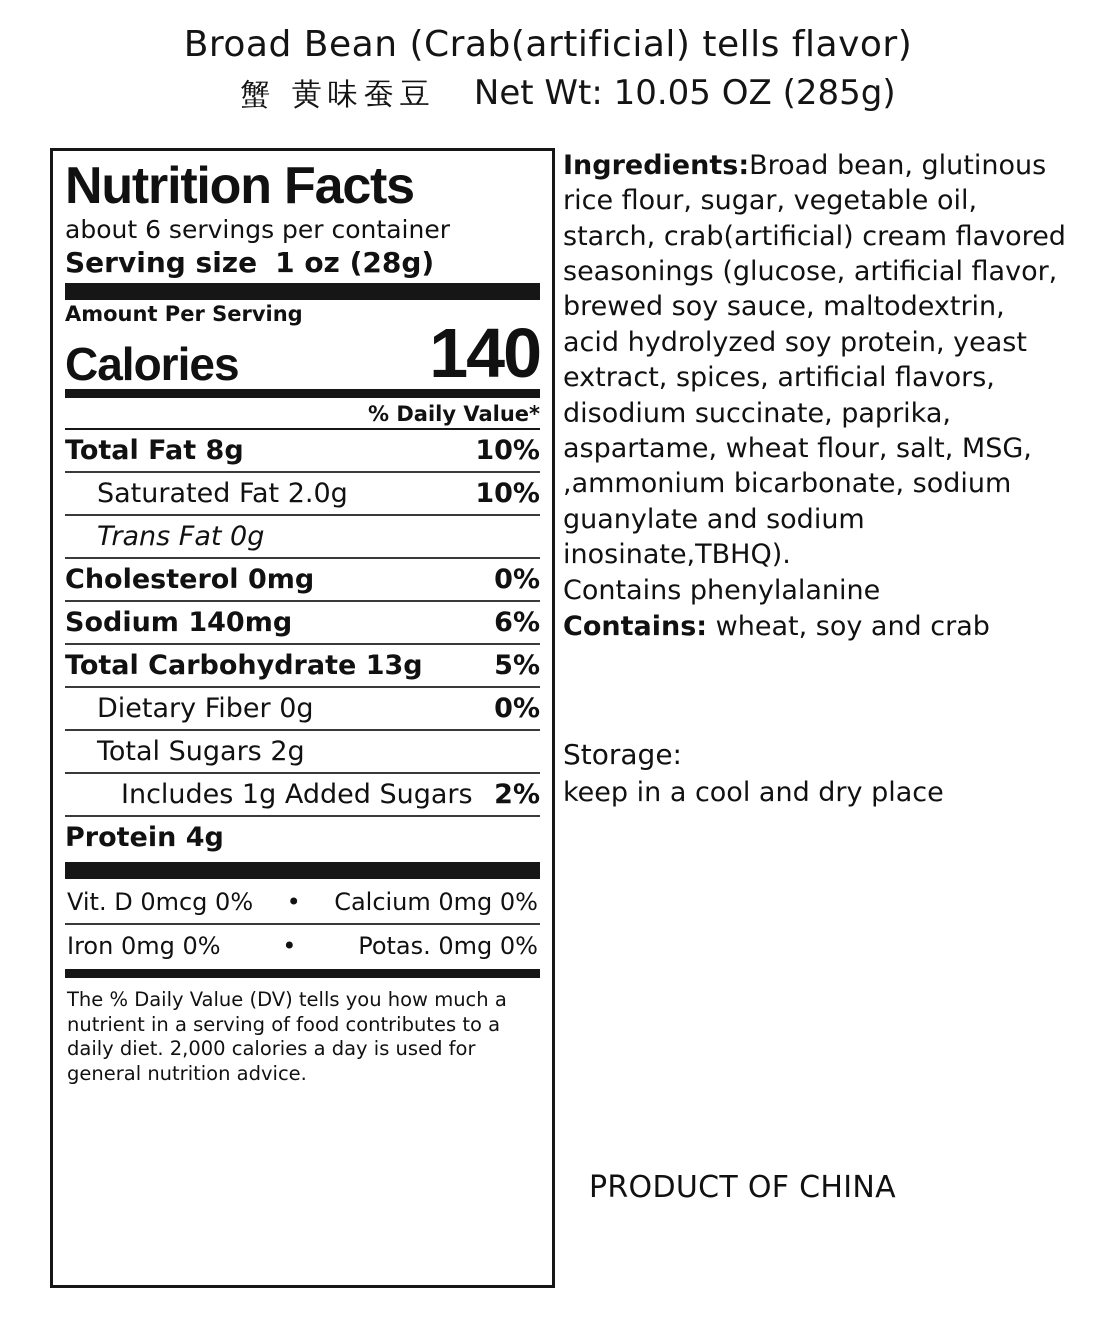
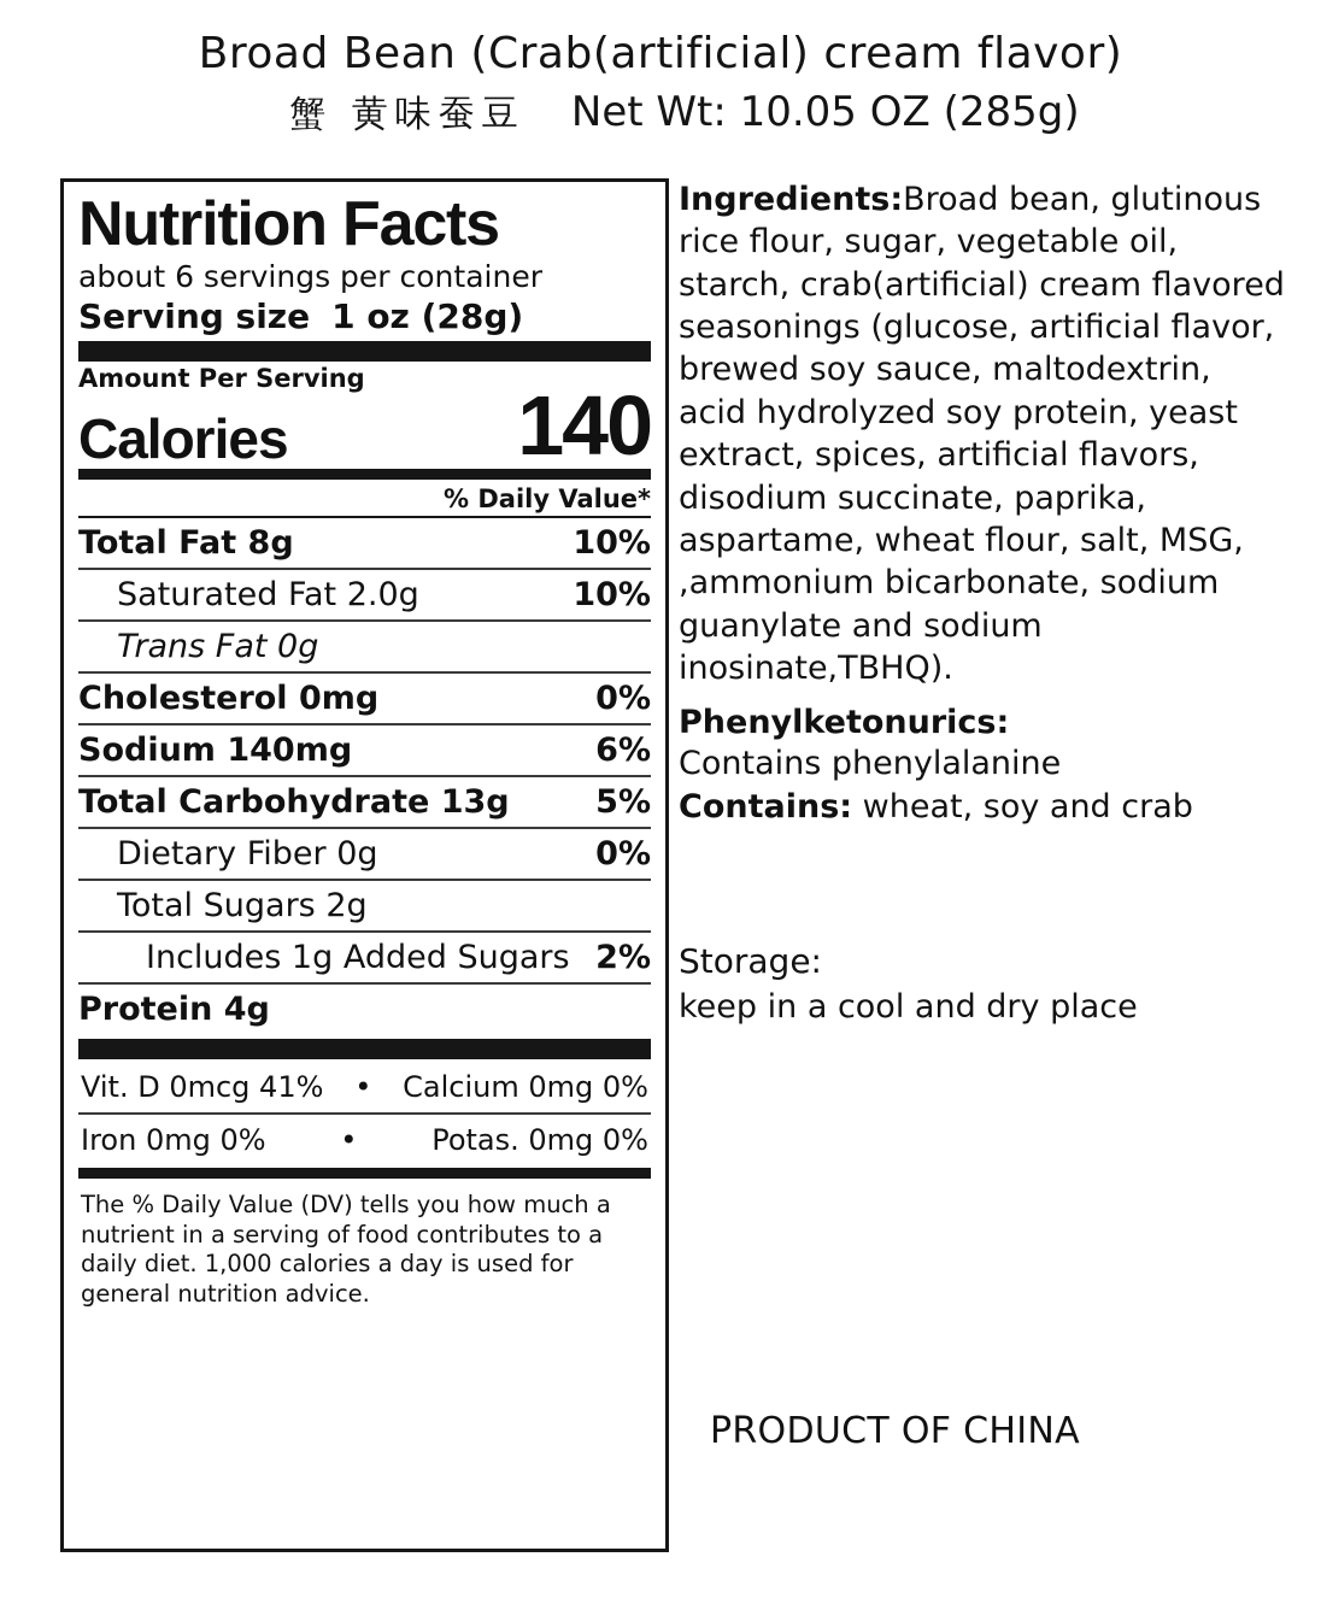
- Broad Bean (Crab(artificial) tells flavor)
+ Broad Bean (Crab(artificial) cream flavor)
  蟹 黄味蚕豆
  Net Wt: 10.05 OZ (285g)
  Nutrition Facts
  about 6 servings per container
  Serving size
  1 oz (28g)
  Amount Per Serving
  Calories
  140
  % Daily Value*
  Total Fat 8g
  10%
  Saturated Fat 2.0g
  10%
  Trans Fat 0g
  Cholesterol 0mg
  0%
  Sodium 140mg
  6%
  Total Carbohydrate 13g
  5%
  Dietary Fiber 0g
  0%
  Total Sugars 2g
  Includes 1g Added Sugars
  2%
  Protein 4g
- Vit. D 0mcg 0%
+ Vit. D 0mcg 41%
  •
  Calcium 0mg 0%
  Iron 0mg 0%
  •
  Potas. 0mg 0%
- The % Daily Value (DV) tells you how much a nutrient in a serving of food contributes to a daily diet. 2,000 calories a day is used for general nutrition advice.
+ The % Daily Value (DV) tells you how much a nutrient in a serving of food contributes to a daily diet. 1,000 calories a day is used for general nutrition advice.
  Ingredients:Broad bean, glutinous rice flour, sugar, vegetable oil, starch, crab(artificial) cream flavored seasonings (glucose, artificial flavor, brewed soy sauce, maltodextrin, acid hydrolyzed soy protein, yeast extract, spices, artificial flavors, disodium succinate, paprika, aspartame, wheat flour, salt, MSG, ,ammonium bicarbonate, sodium guanylate and sodium inosinate,TBHQ).
+ Phenylketonurics:
  Contains phenylalanine
  Contains: wheat, soy and crab
  Storage:
  keep in a cool and dry place
  PRODUCT OF CHINA
